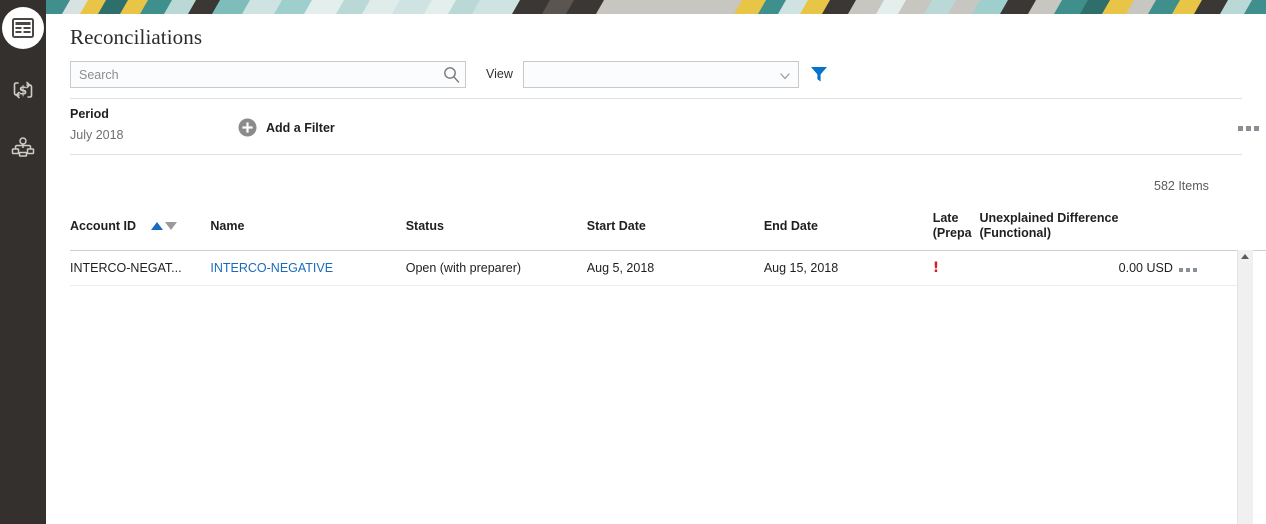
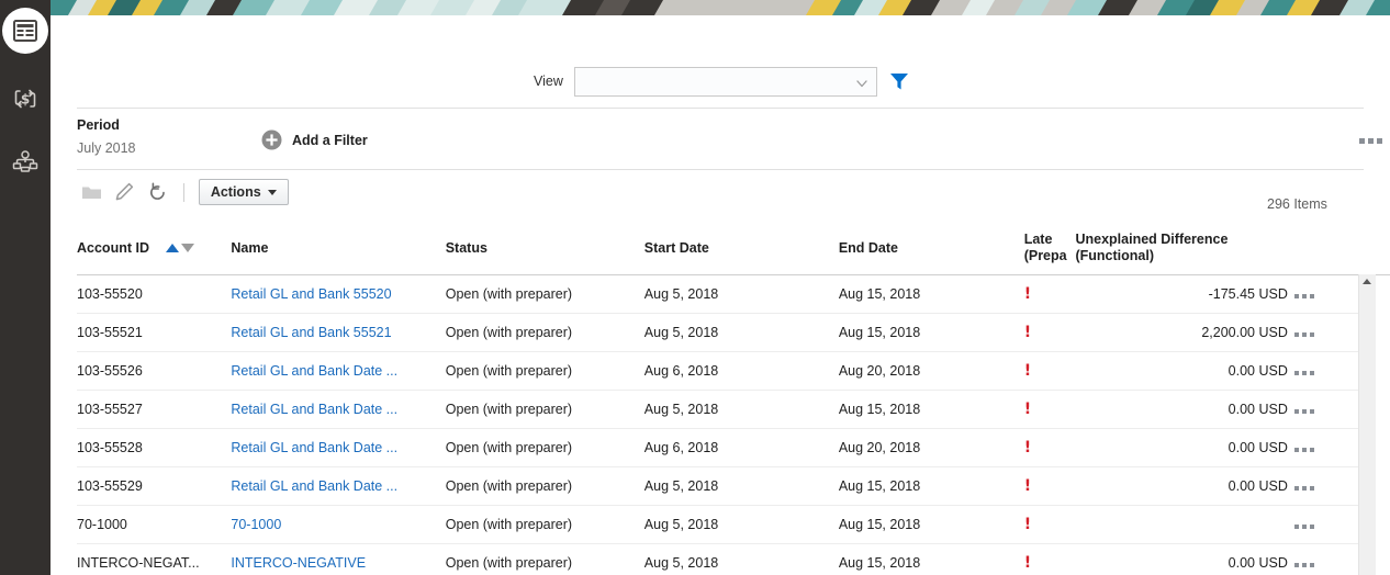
  $
- Reconciliations
- Search
  View
  Period
  July 2018
  Add a Filter
+ Actions
- 582 Items
+ 296 Items
  Account ID	Name	Status	Start Date	End Date	Late (Prepa	Unexplained Difference (Functional)
+ 103-55520	Retail GL and Bank 55520	Open (with preparer)	Aug 5, 2018	Aug 15, 2018	!	-175.45 USD
+ 103-55521	Retail GL and Bank 55521	Open (with preparer)	Aug 5, 2018	Aug 15, 2018	!	2,200.00 USD
+ 103-55526	Retail GL and Bank Date ...	Open (with preparer)	Aug 6, 2018	Aug 20, 2018	!	0.00 USD
+ 103-55527	Retail GL and Bank Date ...	Open (with preparer)	Aug 5, 2018	Aug 15, 2018	!	0.00 USD
+ 103-55528	Retail GL and Bank Date ...	Open (with preparer)	Aug 6, 2018	Aug 20, 2018	!	0.00 USD
+ 103-55529	Retail GL and Bank Date ...	Open (with preparer)	Aug 5, 2018	Aug 15, 2018	!	0.00 USD
+ 70-1000	70-1000	Open (with preparer)	Aug 5, 2018	Aug 15, 2018	!
  INTERCO-NEGAT...	INTERCO-NEGATIVE	Open (with preparer)	Aug 5, 2018	Aug 15, 2018	!	0.00 USD
